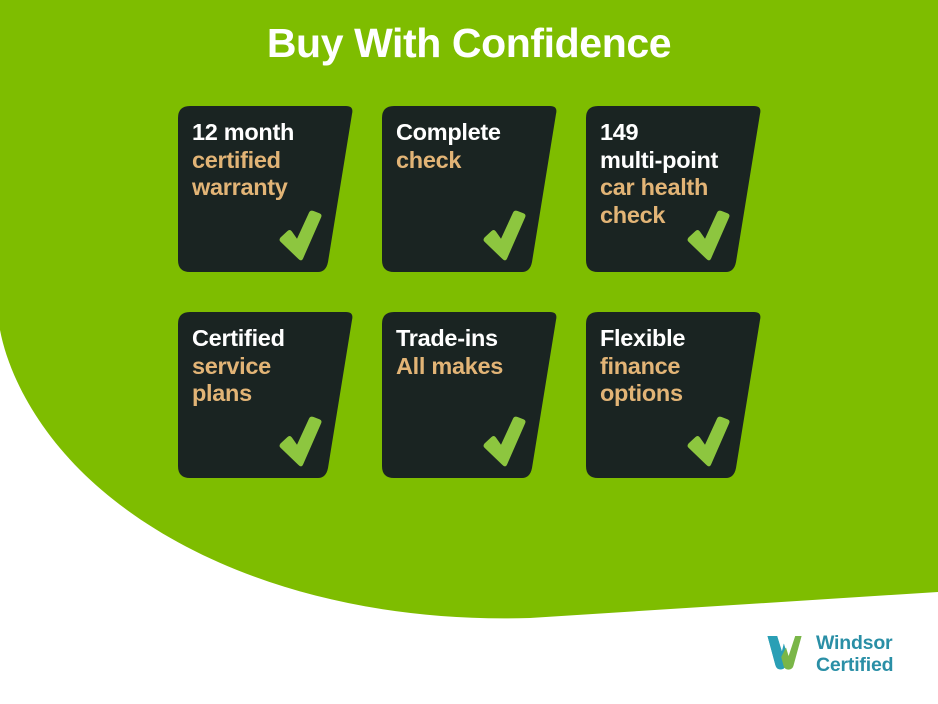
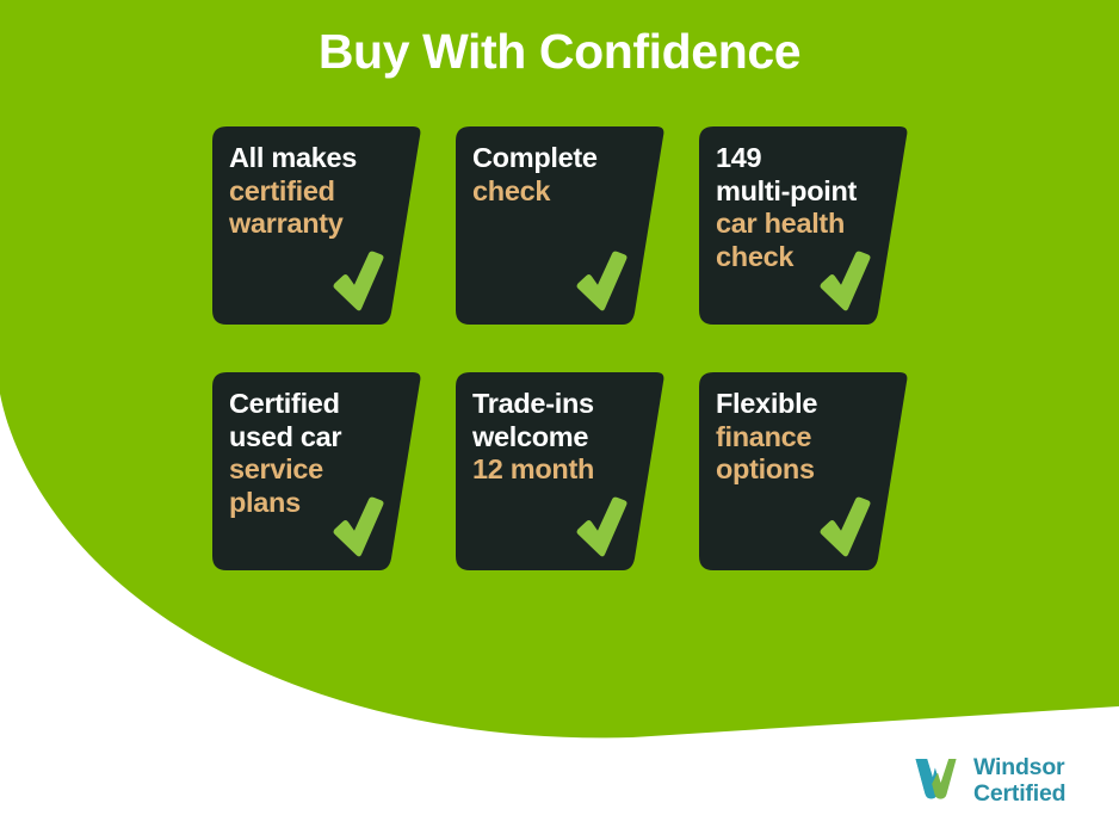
  Buy With Confidence
- 12 month
+ All makes
  certified
  warranty
  Complete
  check
  149
  multi-point
  car health
  check
  Certified
+ used car
  service
  plans
  Trade-ins
+ welcome
- All makes
+ 12 month
  Flexible
  finance
  options
  Windsor
  Certified
